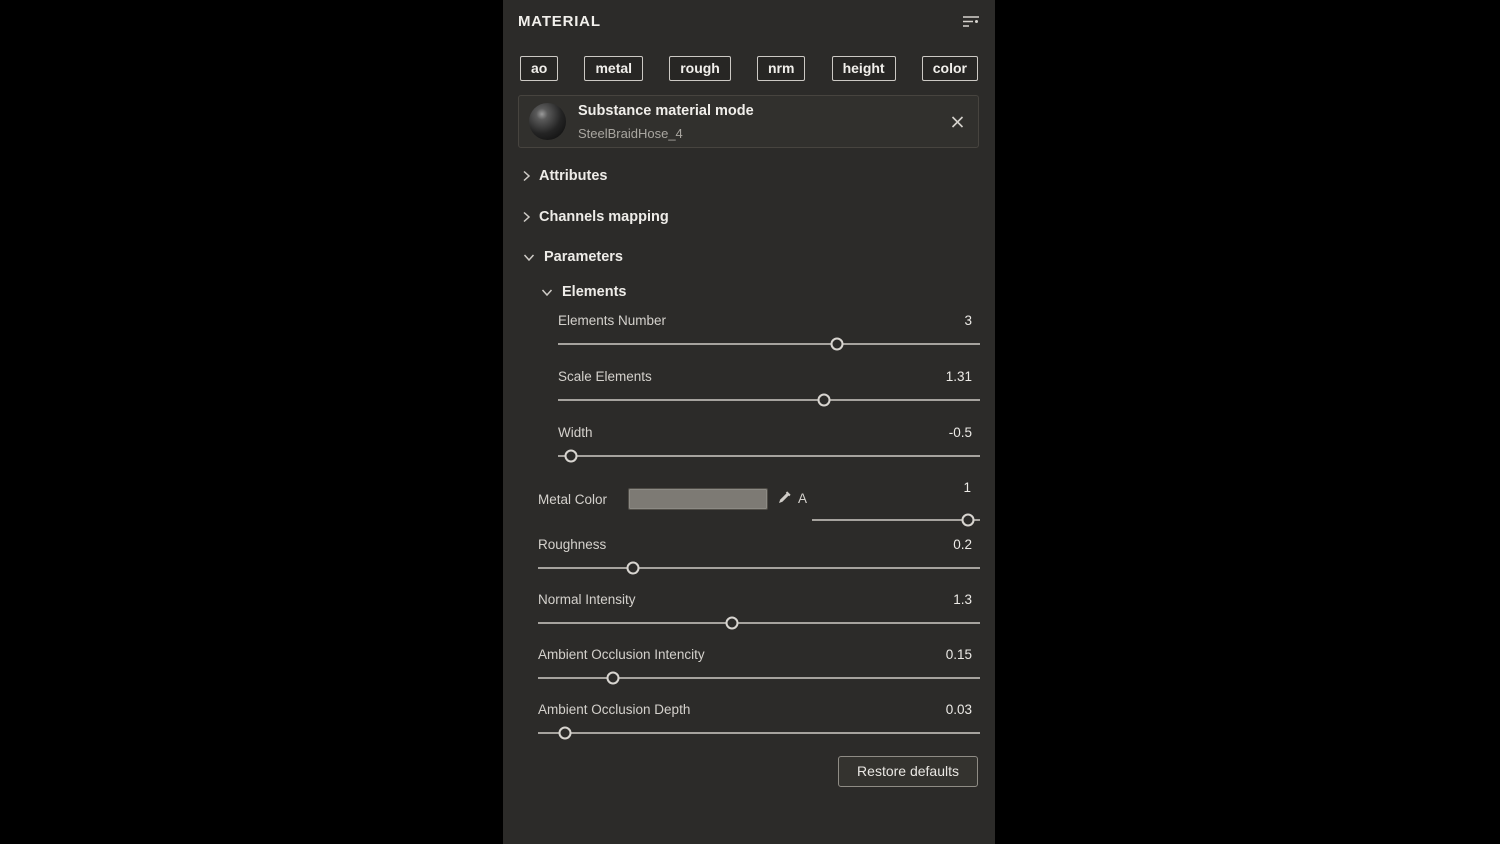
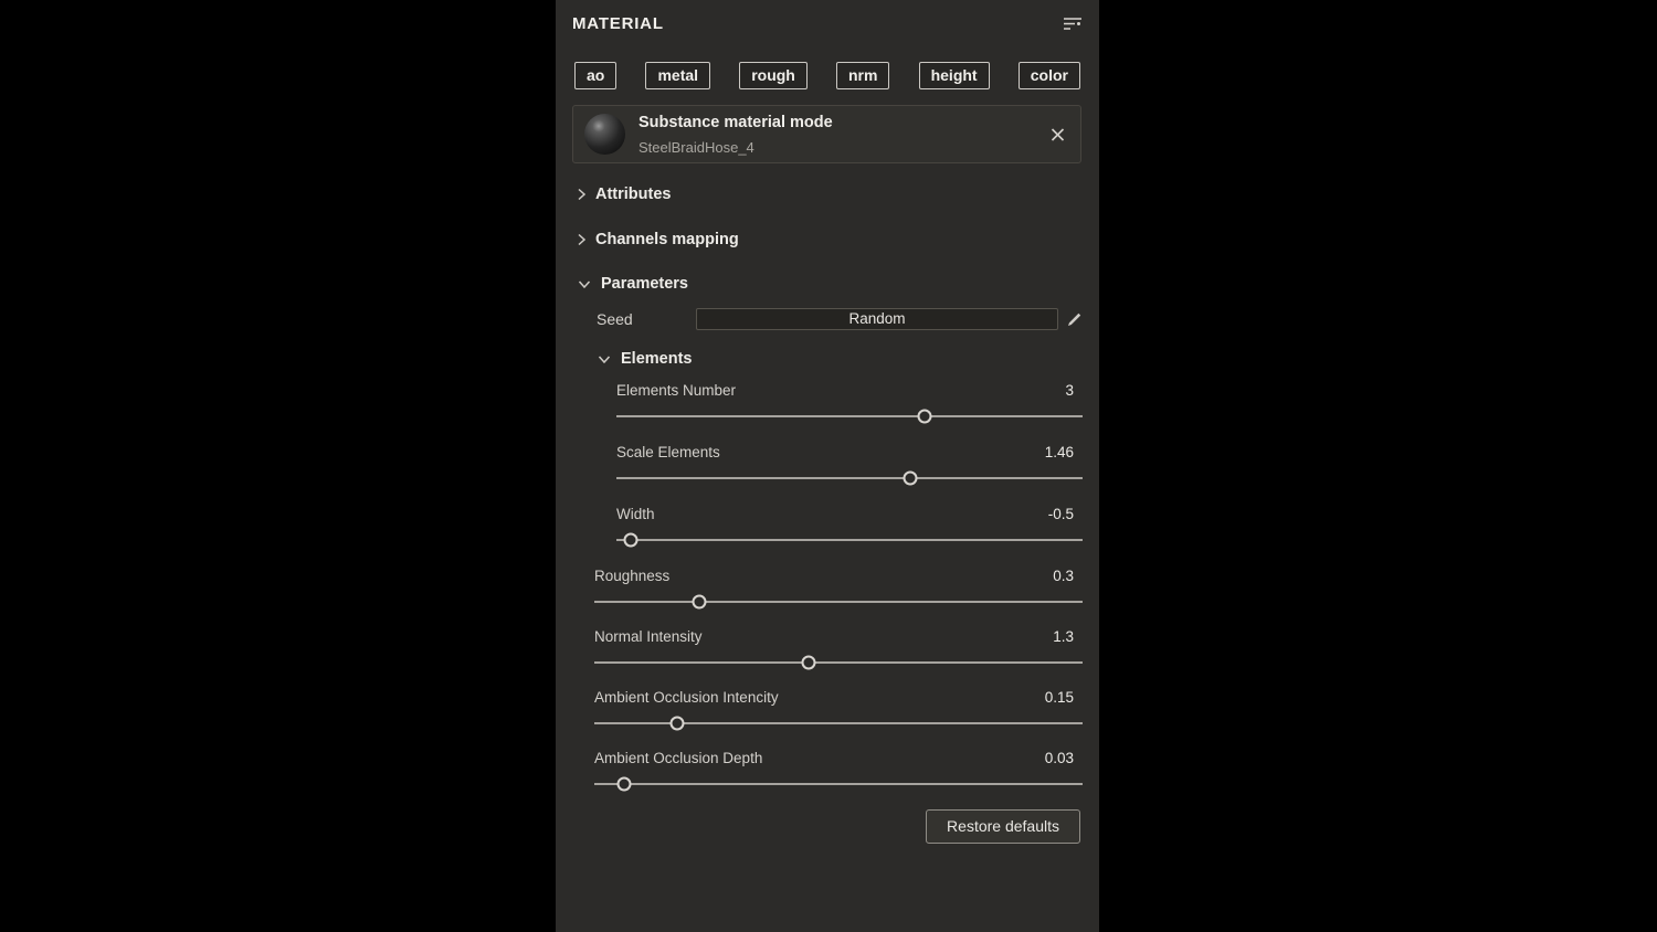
  MATERIAL
  ao
  metal
  rough
  nrm
  height
  color
  Substance material mode
  SteelBraidHose_4
  Attributes
  Channels mapping
  Parameters
+ Seed
+ Random
  Elements
  Elements Number
  3
  Scale Elements
- 1.31
+ 1.46
  Width
  -0.5
- Metal Color
- A
- 1
  Roughness
- 0.2
+ 0.3
  Normal Intensity
  1.3
  Ambient Occlusion Intencity
  0.15
  Ambient Occlusion Depth
  0.03
  Restore defaults
